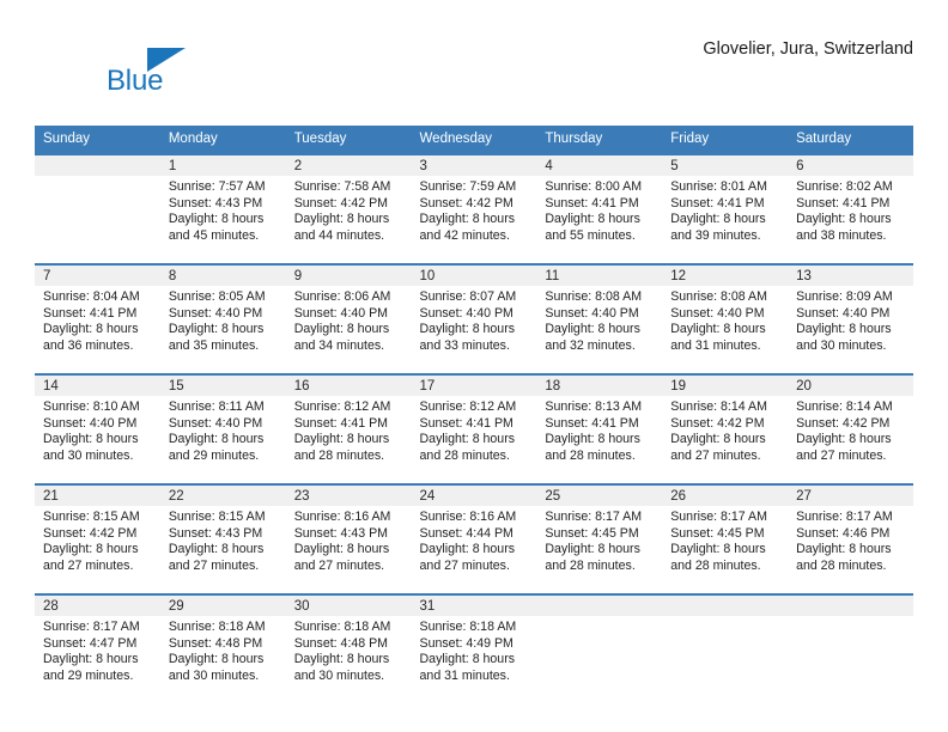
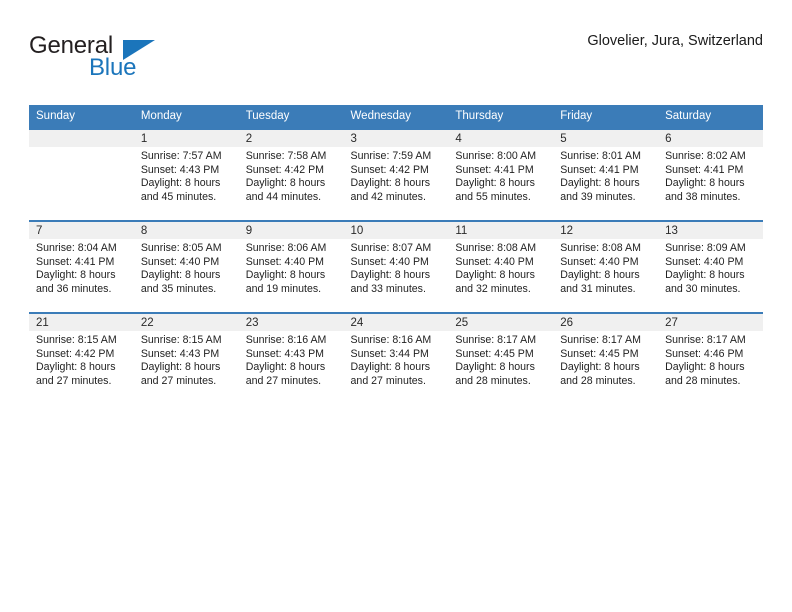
+ General
  Blue
  Glovelier, Jura, Switzerland
  Sunday	Monday	Tuesday	Wednesday	Thursday	Friday	Saturday
  	1Sunrise: 7:57 AMSunset: 4:43 PMDaylight: 8 hoursand 45 minutes.	2Sunrise: 7:58 AMSunset: 4:42 PMDaylight: 8 hoursand 44 minutes.	3Sunrise: 7:59 AMSunset: 4:42 PMDaylight: 8 hoursand 42 minutes.	4Sunrise: 8:00 AMSunset: 4:41 PMDaylight: 8 hoursand 55 minutes.	5Sunrise: 8:01 AMSunset: 4:41 PMDaylight: 8 hoursand 39 minutes.	6Sunrise: 8:02 AMSunset: 4:41 PMDaylight: 8 hoursand 38 minutes.
- 7Sunrise: 8:04 AMSunset: 4:41 PMDaylight: 8 hoursand 36 minutes.	8Sunrise: 8:05 AMSunset: 4:40 PMDaylight: 8 hoursand 35 minutes.	9Sunrise: 8:06 AMSunset: 4:40 PMDaylight: 8 hoursand 34 minutes.	10Sunrise: 8:07 AMSunset: 4:40 PMDaylight: 8 hoursand 33 minutes.	11Sunrise: 8:08 AMSunset: 4:40 PMDaylight: 8 hoursand 32 minutes.	12Sunrise: 8:08 AMSunset: 4:40 PMDaylight: 8 hoursand 31 minutes.	13Sunrise: 8:09 AMSunset: 4:40 PMDaylight: 8 hoursand 30 minutes.
+ 7Sunrise: 8:04 AMSunset: 4:41 PMDaylight: 8 hoursand 36 minutes.	8Sunrise: 8:05 AMSunset: 4:40 PMDaylight: 8 hoursand 35 minutes.	9Sunrise: 8:06 AMSunset: 4:40 PMDaylight: 8 hoursand 19 minutes.	10Sunrise: 8:07 AMSunset: 4:40 PMDaylight: 8 hoursand 33 minutes.	11Sunrise: 8:08 AMSunset: 4:40 PMDaylight: 8 hoursand 32 minutes.	12Sunrise: 8:08 AMSunset: 4:40 PMDaylight: 8 hoursand 31 minutes.	13Sunrise: 8:09 AMSunset: 4:40 PMDaylight: 8 hoursand 30 minutes.
- 14Sunrise: 8:10 AMSunset: 4:40 PMDaylight: 8 hoursand 30 minutes.	15Sunrise: 8:11 AMSunset: 4:40 PMDaylight: 8 hoursand 29 minutes.	16Sunrise: 8:12 AMSunset: 4:41 PMDaylight: 8 hoursand 28 minutes.	17Sunrise: 8:12 AMSunset: 4:41 PMDaylight: 8 hoursand 28 minutes.	18Sunrise: 8:13 AMSunset: 4:41 PMDaylight: 8 hoursand 28 minutes.	19Sunrise: 8:14 AMSunset: 4:42 PMDaylight: 8 hoursand 27 minutes.	20Sunrise: 8:14 AMSunset: 4:42 PMDaylight: 8 hoursand 27 minutes.
- 21Sunrise: 8:15 AMSunset: 4:42 PMDaylight: 8 hoursand 27 minutes.	22Sunrise: 8:15 AMSunset: 4:43 PMDaylight: 8 hoursand 27 minutes.	23Sunrise: 8:16 AMSunset: 4:43 PMDaylight: 8 hoursand 27 minutes.	24Sunrise: 8:16 AMSunset: 4:44 PMDaylight: 8 hoursand 27 minutes.	25Sunrise: 8:17 AMSunset: 4:45 PMDaylight: 8 hoursand 28 minutes.	26Sunrise: 8:17 AMSunset: 4:45 PMDaylight: 8 hoursand 28 minutes.	27Sunrise: 8:17 AMSunset: 4:46 PMDaylight: 8 hoursand 28 minutes.
+ 21Sunrise: 8:15 AMSunset: 4:42 PMDaylight: 8 hoursand 27 minutes.	22Sunrise: 8:15 AMSunset: 4:43 PMDaylight: 8 hoursand 27 minutes.	23Sunrise: 8:16 AMSunset: 4:43 PMDaylight: 8 hoursand 27 minutes.	24Sunrise: 8:16 AMSunset: 3:44 PMDaylight: 8 hoursand 27 minutes.	25Sunrise: 8:17 AMSunset: 4:45 PMDaylight: 8 hoursand 28 minutes.	26Sunrise: 8:17 AMSunset: 4:45 PMDaylight: 8 hoursand 28 minutes.	27Sunrise: 8:17 AMSunset: 4:46 PMDaylight: 8 hoursand 28 minutes.
- 28Sunrise: 8:17 AMSunset: 4:47 PMDaylight: 8 hoursand 29 minutes.	29Sunrise: 8:18 AMSunset: 4:48 PMDaylight: 8 hoursand 30 minutes.	30Sunrise: 8:18 AMSunset: 4:48 PMDaylight: 8 hoursand 30 minutes.	31Sunrise: 8:18 AMSunset: 4:49 PMDaylight: 8 hoursand 31 minutes.
